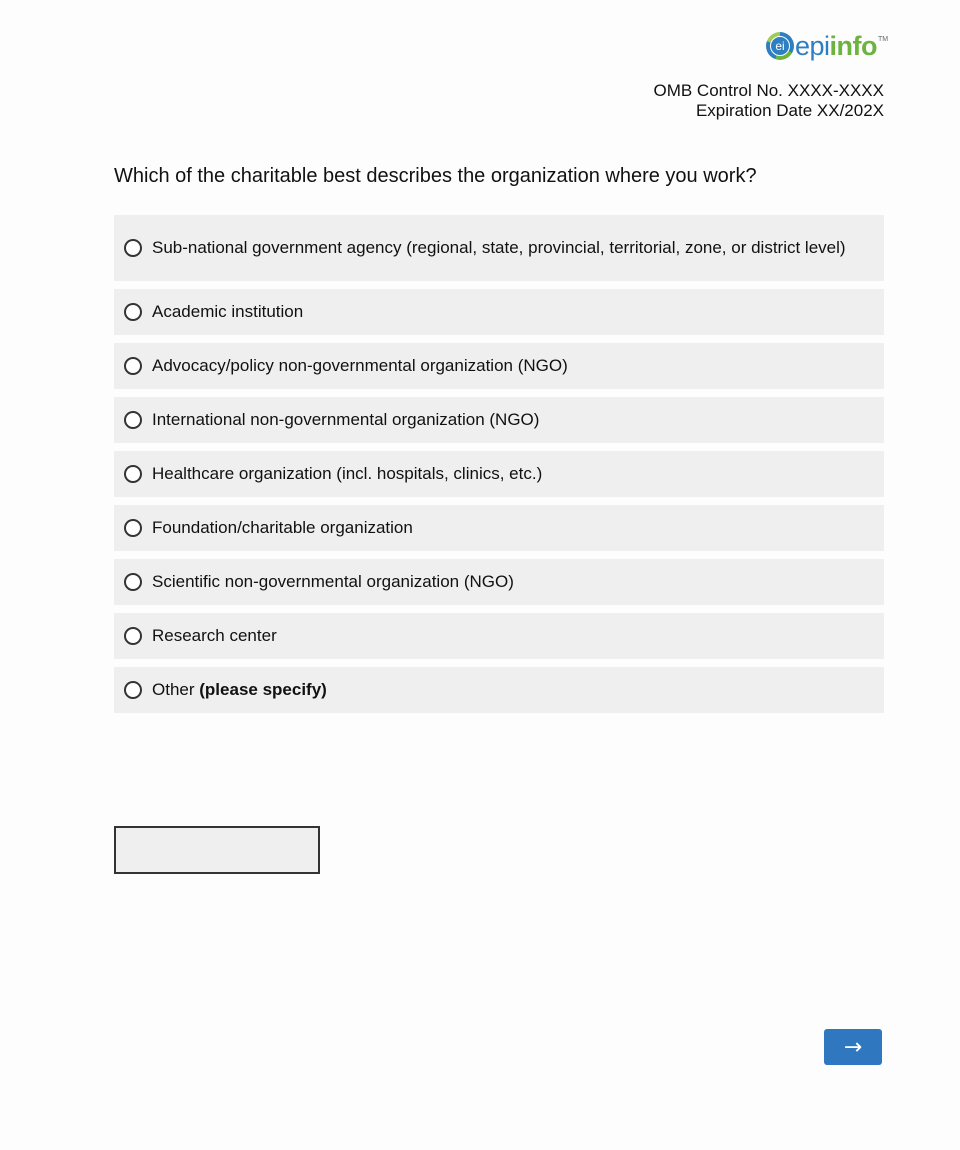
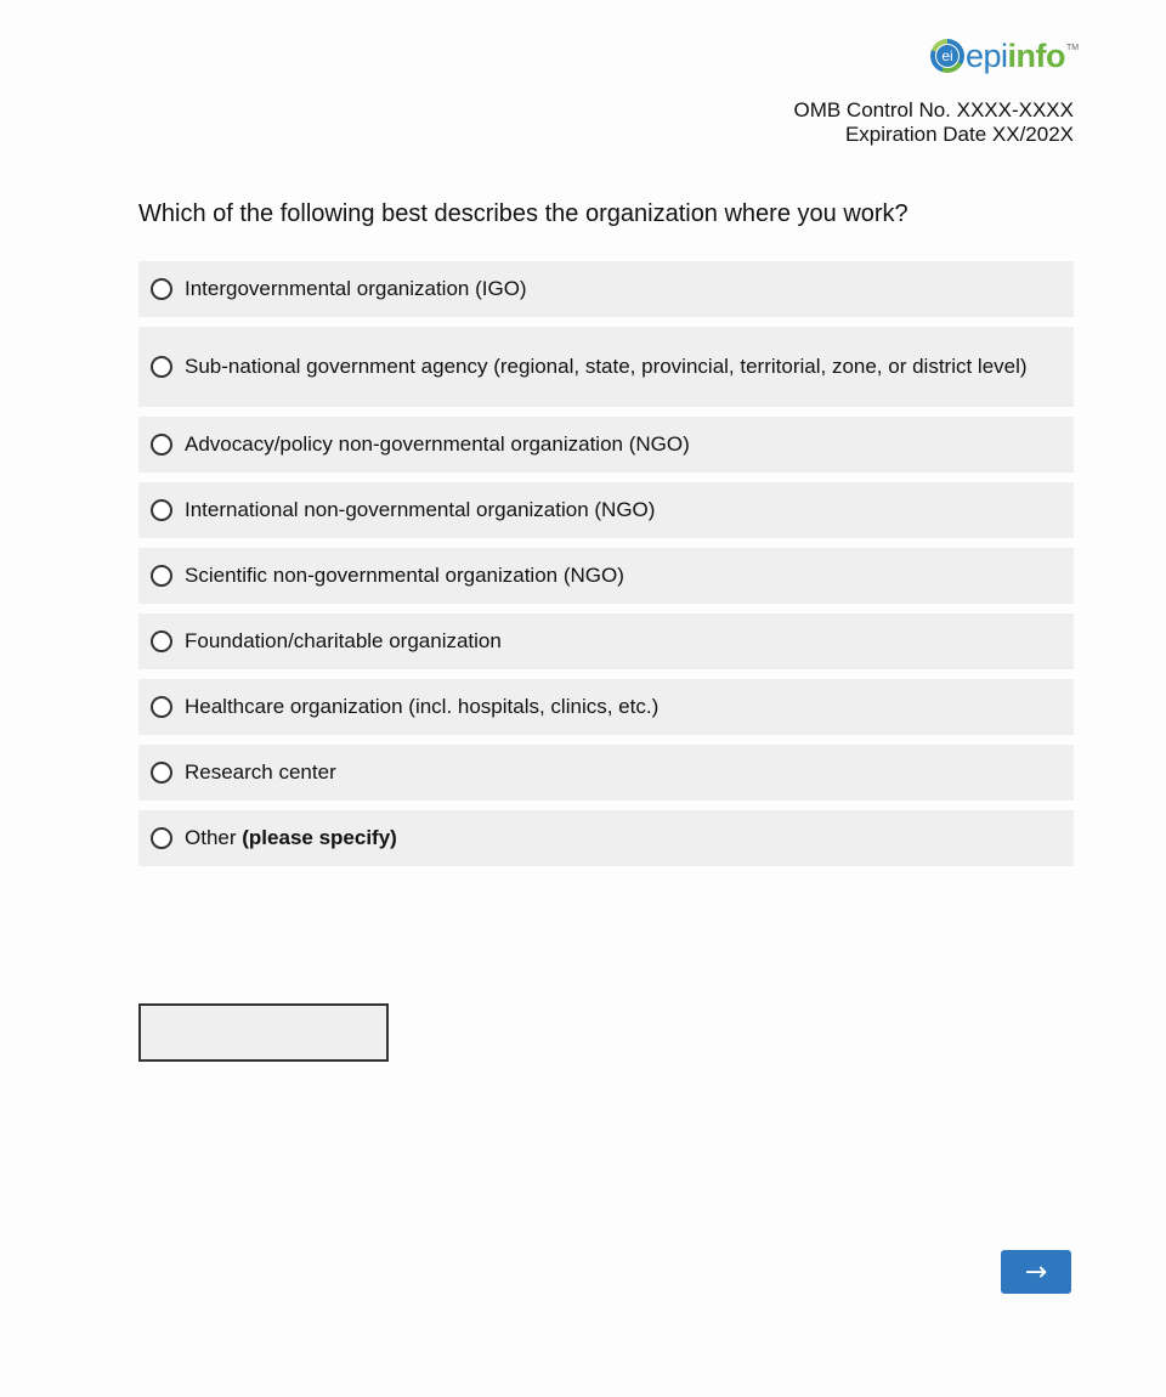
  ei
  epi
  info
  OMB Control No. XXXX-XXXX
  Expiration Date XX/202X
- Which of the charitable best describes the organization where you work?
+ Which of the following best describes the organization where you work?
+ Intergovernmental organization (IGO)
  Sub-national government agency (regional, state, provincial, territorial, zone, or district level)
- Academic institution
  Advocacy/policy non-governmental organization (NGO)
  International non-governmental organization (NGO)
- Healthcare organization (incl. hospitals, clinics, etc.)
+ Scientific non-governmental organization (NGO)
  Foundation/charitable organization
- Scientific non-governmental organization (NGO)
+ Healthcare organization (incl. hospitals, clinics, etc.)
  Research center
  Other (please specify)
  →
